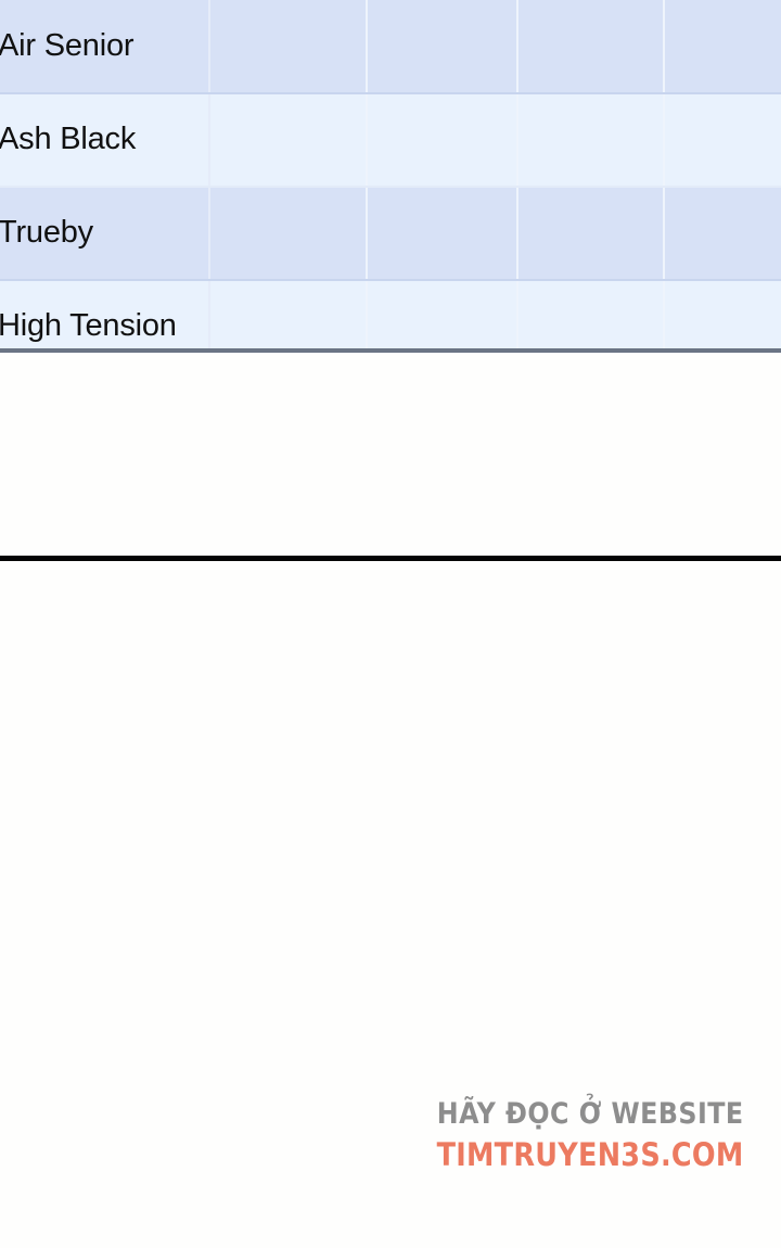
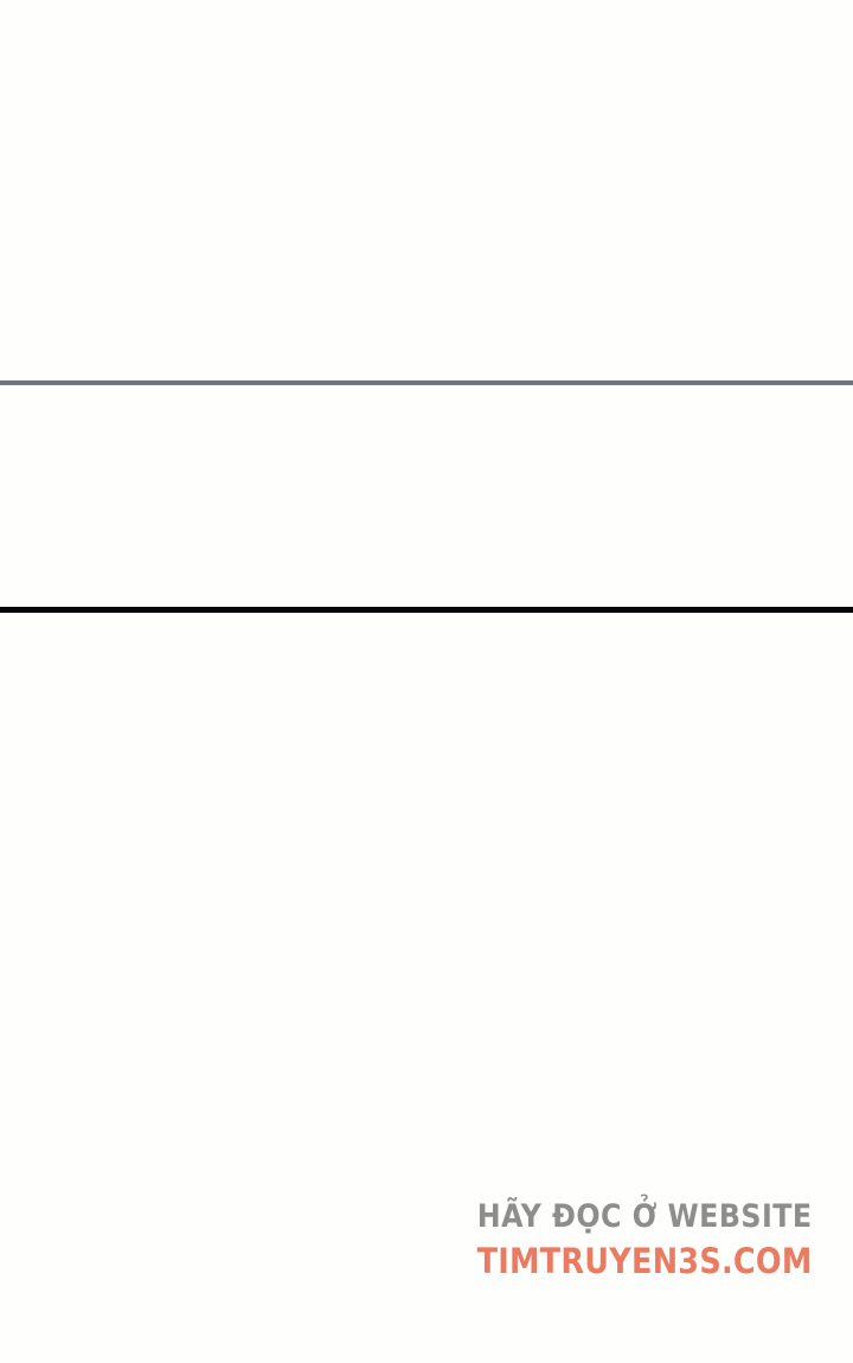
- Air Senior
- Ash Black
- Trueby
- High Tension
  HÃY ĐỌC Ở WEBSITE
  TIMTRUYEN3S.COM
